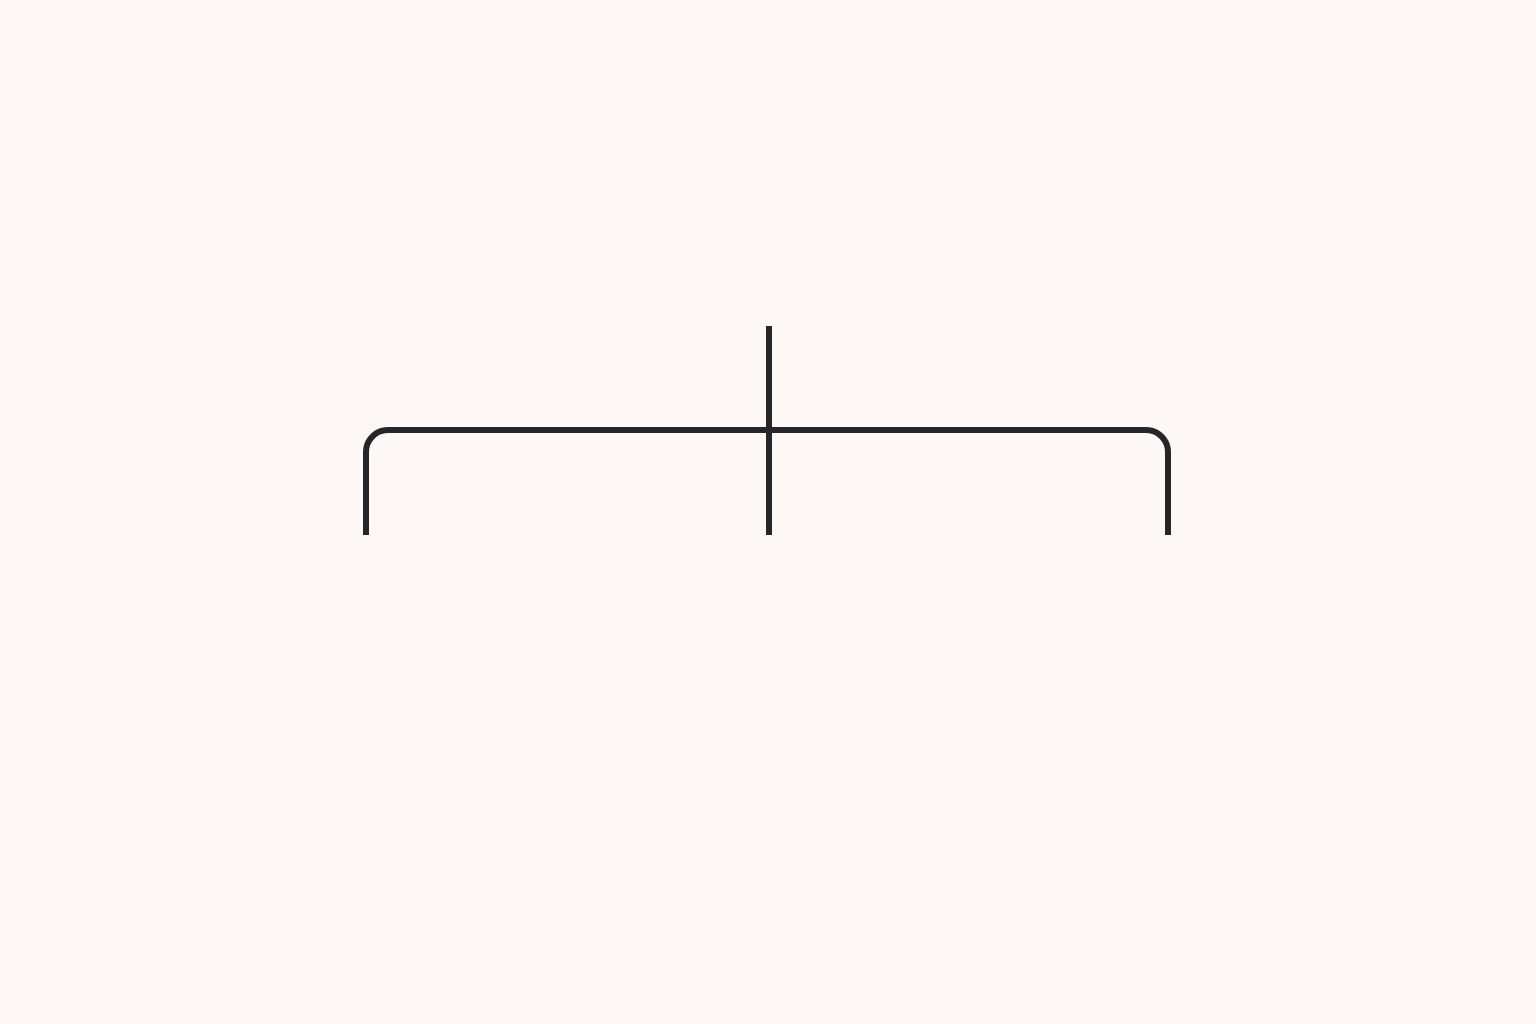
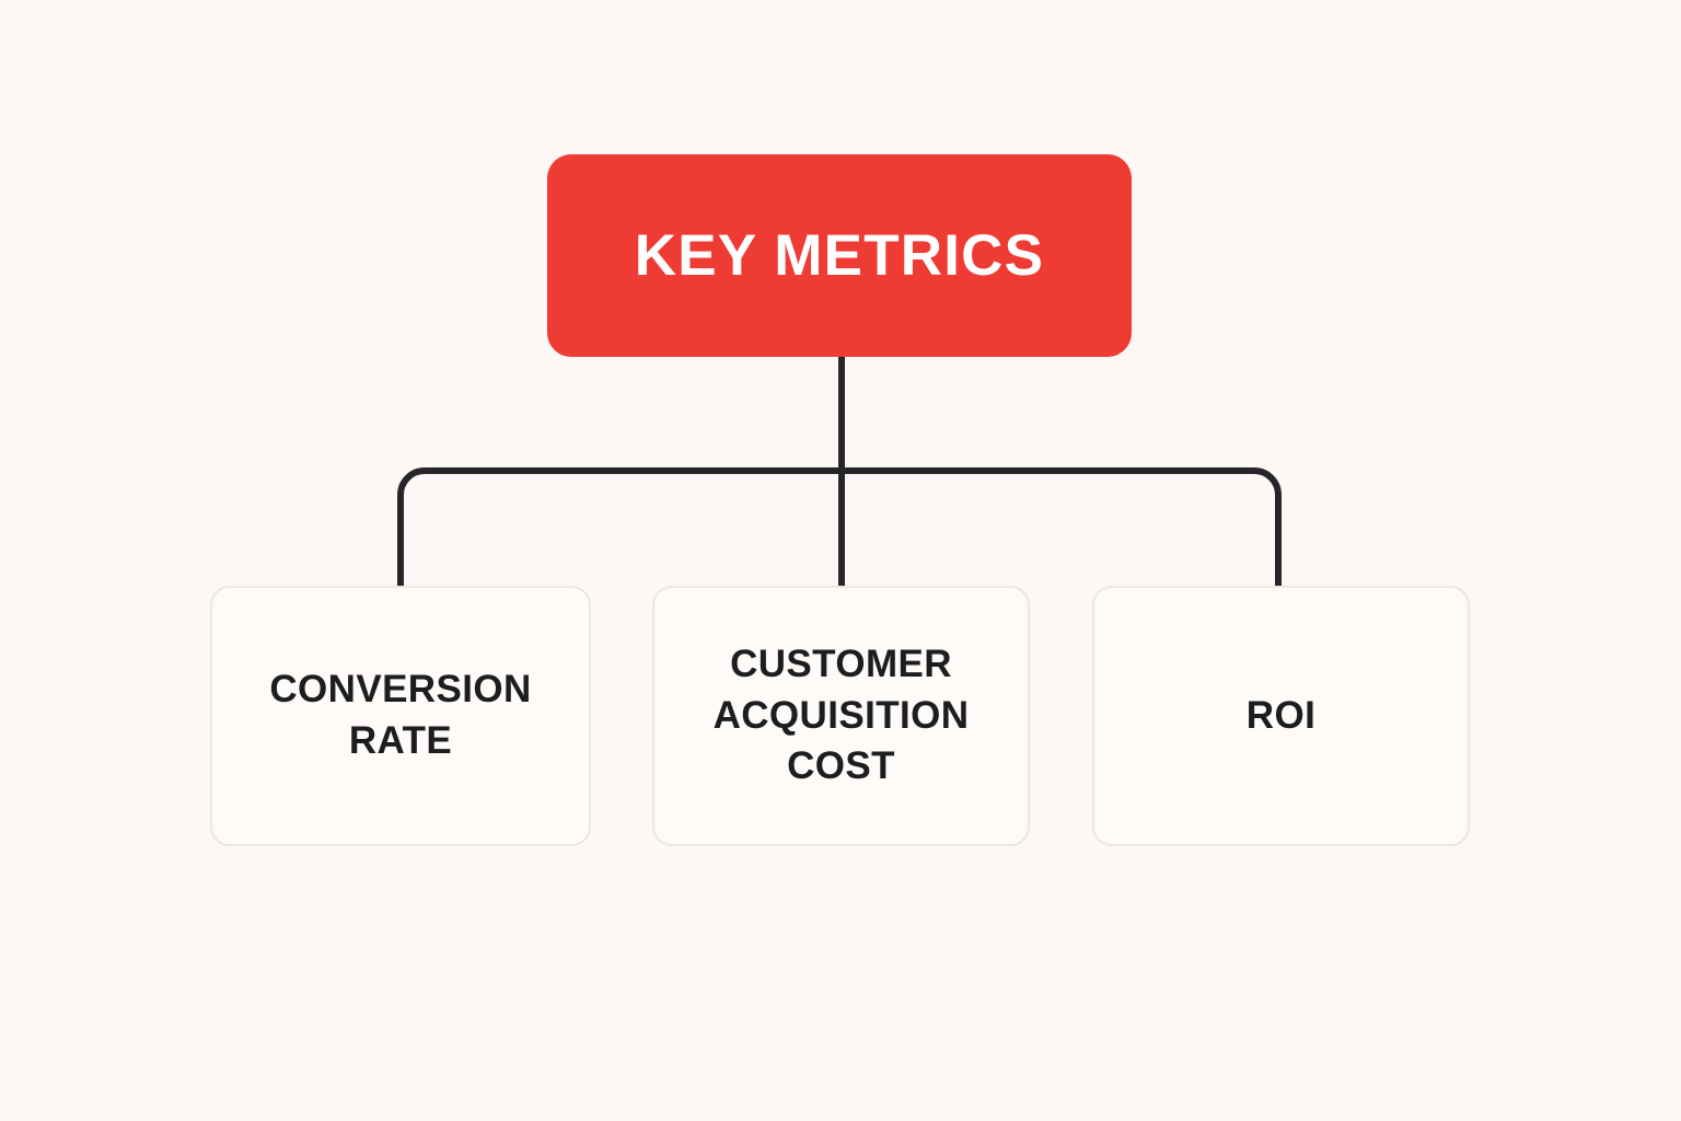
+ KEY METRICS
+ CONVERSION RATE
+ CUSTOMER ACQUISITION COST
+ ROI
